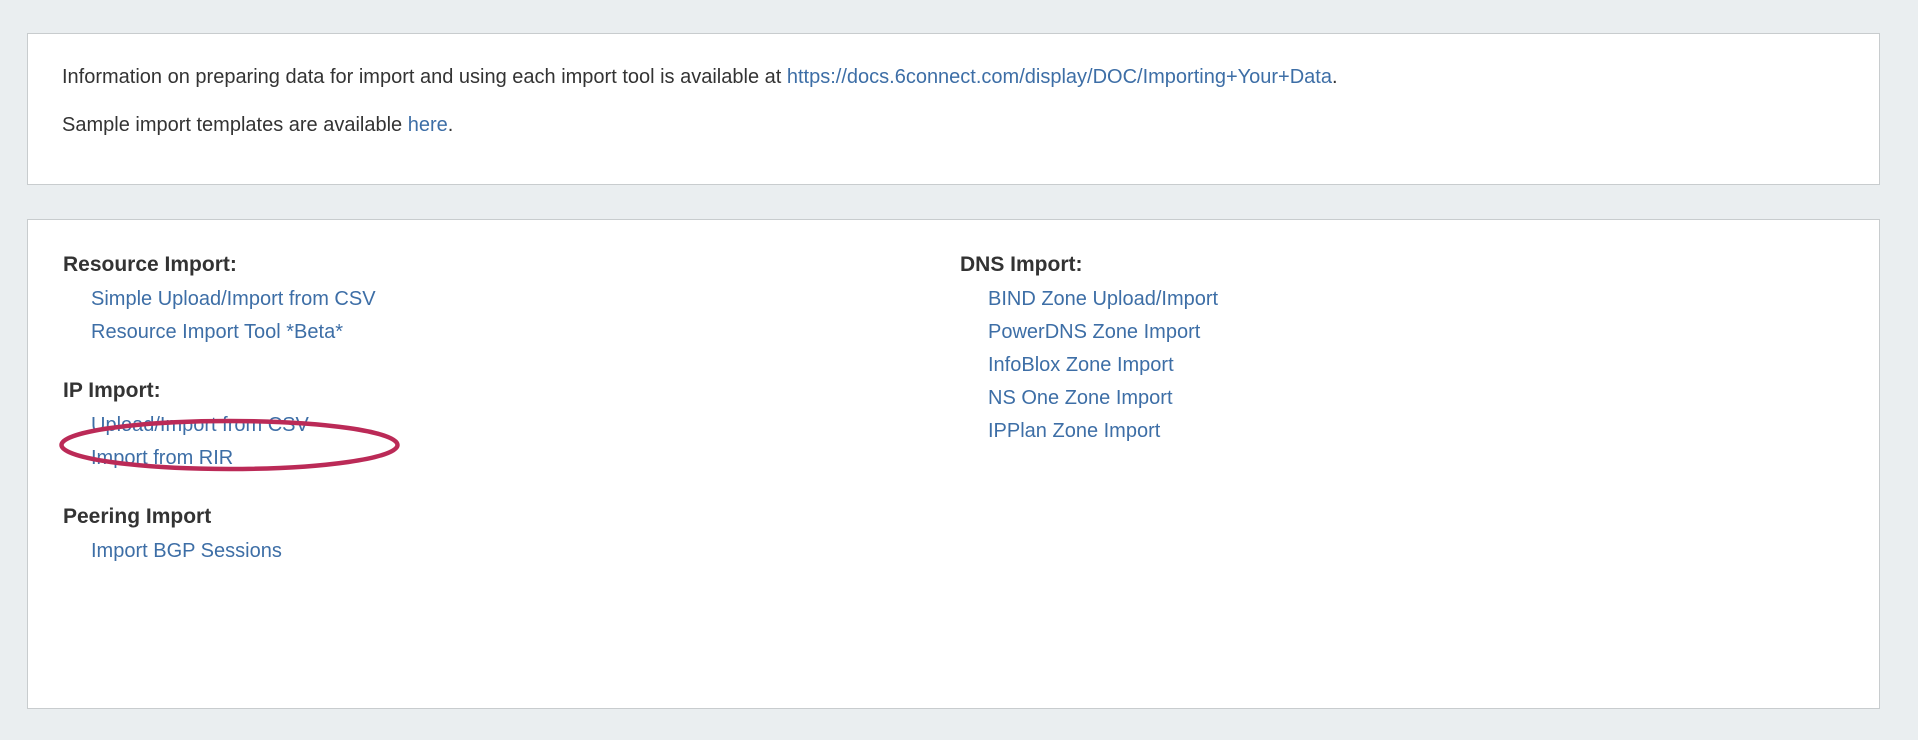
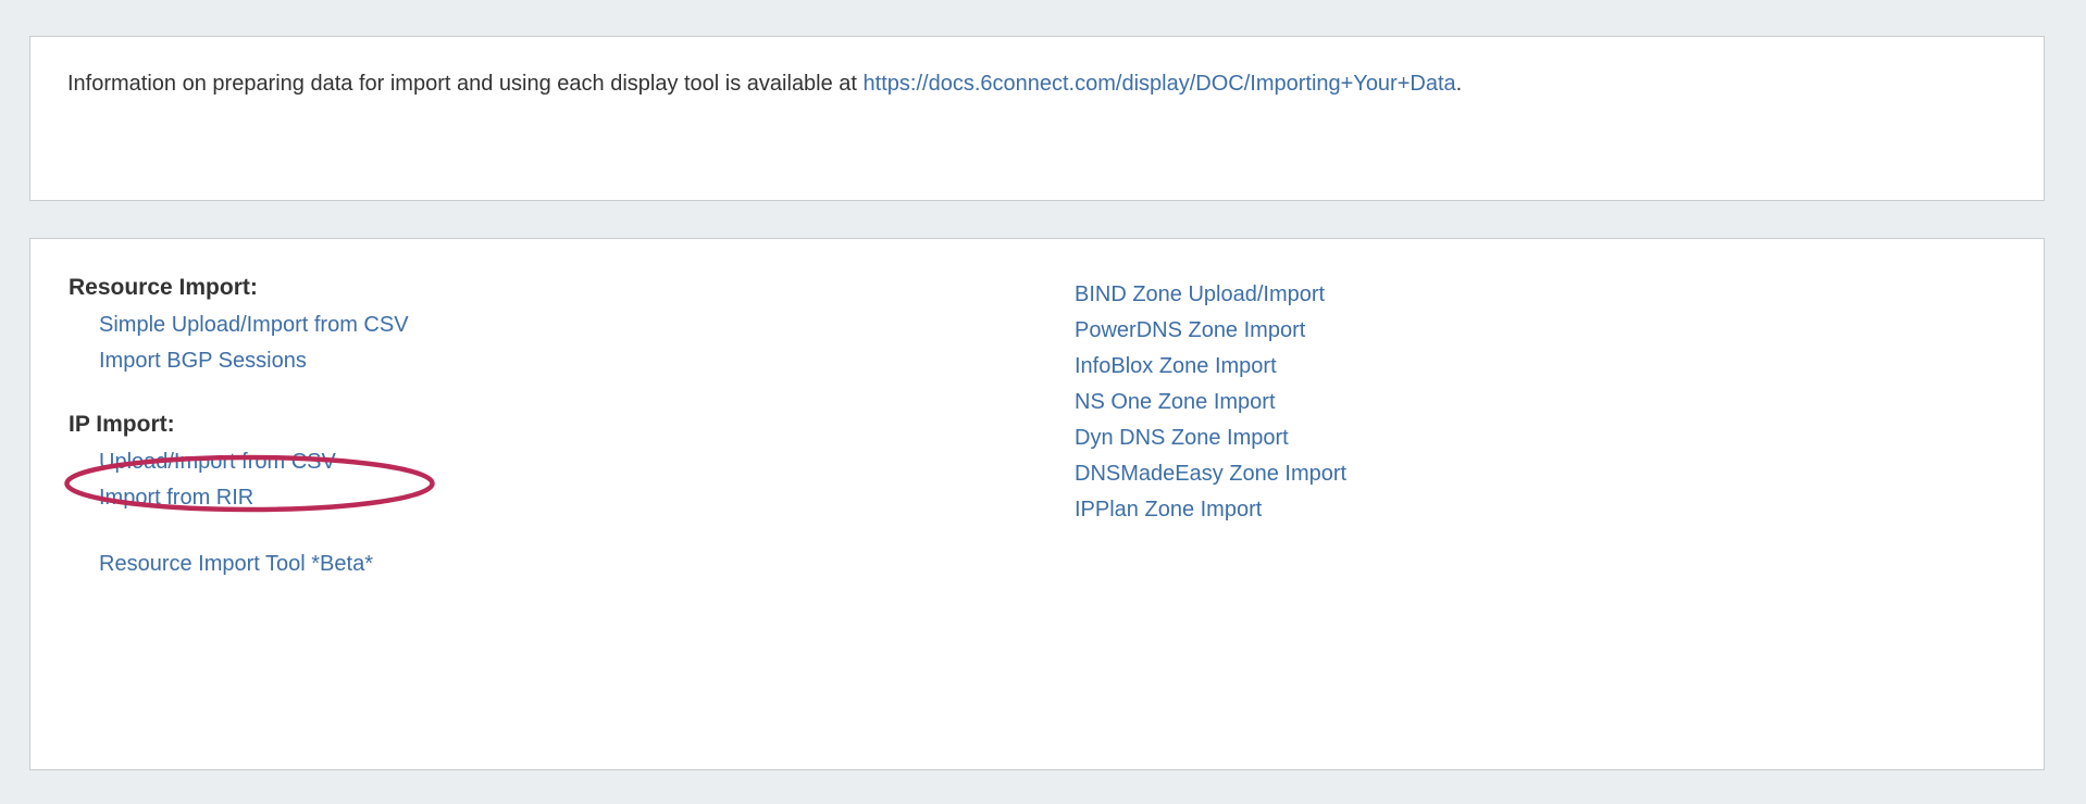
- Information on preparing data for import and using each import tool is available at https://docs.6connect.com/display/DOC/Importing+Your+Data.
+ Information on preparing data for import and using each display tool is available at https://docs.6connect.com/display/DOC/Importing+Your+Data.
- Sample import templates are available here.
  Resource Import:
  Simple Upload/Import from CSV
- Resource Import Tool *Beta*
+ Import BGP Sessions
  IP Import:
  mport from RIR
- Peering Import
- Import BGP Sessions
+ Resource Import Tool *Beta*
- DNS Import:
  BIND Zone Upload/Import
  PowerDNS Zone Import
  InfoBlox Zone Import
  NS One Zone Import
+ Dyn DNS Zone Import
+ DNSMadeEasy Zone Import
  IPPlan Zone Import
